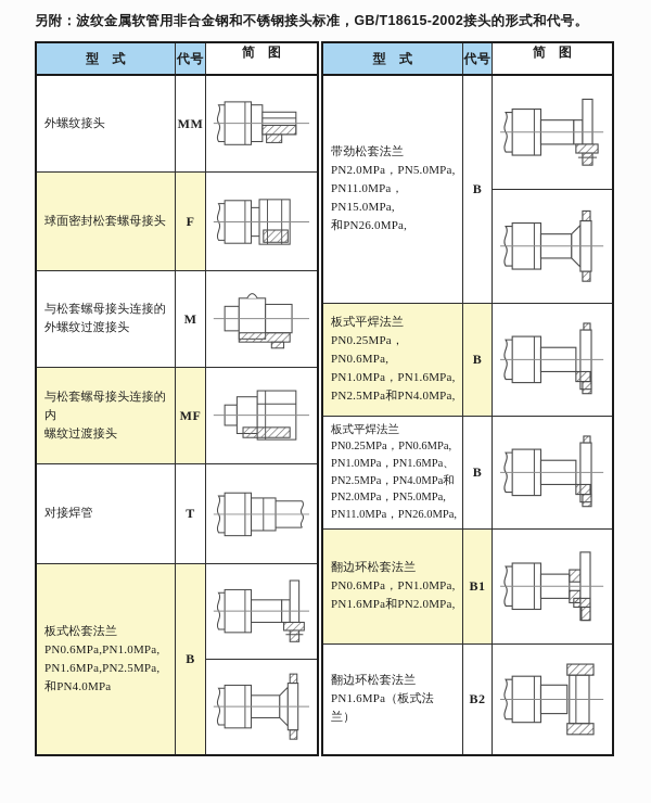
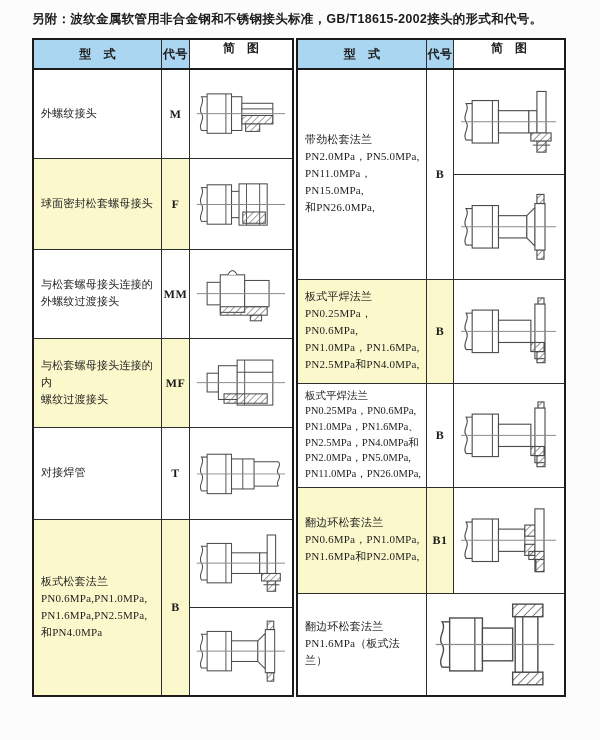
  另附：波纹金属软管用非合金钢和不锈钢接头标准，GB/T18615-2002接头的形式和代号。
  型 式
  代号
  简 图
  外螺纹接头
- MM
+ M
  球面密封松套螺母接头
  F
  与松套螺母接头连接的
  外螺纹过渡接头
- M
+ MM
  与松套螺母接头连接的内
  螺纹过渡接头
  MF
  对接焊管
  T
  板式松套法兰
  PN0.6MPa,PN1.0MPa,
  PN1.6MPa,PN2.5MPa,
  和PN4.0MPa
  B
  型 式
  代号
  简 图
  带劲松套法兰
  PN2.0MPa，PN5.0MPa,
  PN11.0MPa，PN15.0MPa,
  和PN26.0MPa,
  B
  板式平焊法兰
  PN0.25MPa，PN0.6MPa,
  PN1.0MPa，PN1.6MPa,
  PN2.5MPa和PN4.0MPa,
  B
  板式平焊法兰
  PN0.25MPa，PN0.6MPa,
  PN1.0MPa，PN1.6MPa、
  PN2.5MPa，PN4.0MPa和
  PN2.0MPa，PN5.0MPa,
  PN11.0MPa，PN26.0MPa,
  B
  翻边环松套法兰
  PN0.6MPa，PN1.0MPa,
  PN1.6MPa和PN2.0MPa,
  B1
  翻边环松套法兰
  PN1.6MPa（板式法兰）
- B2
